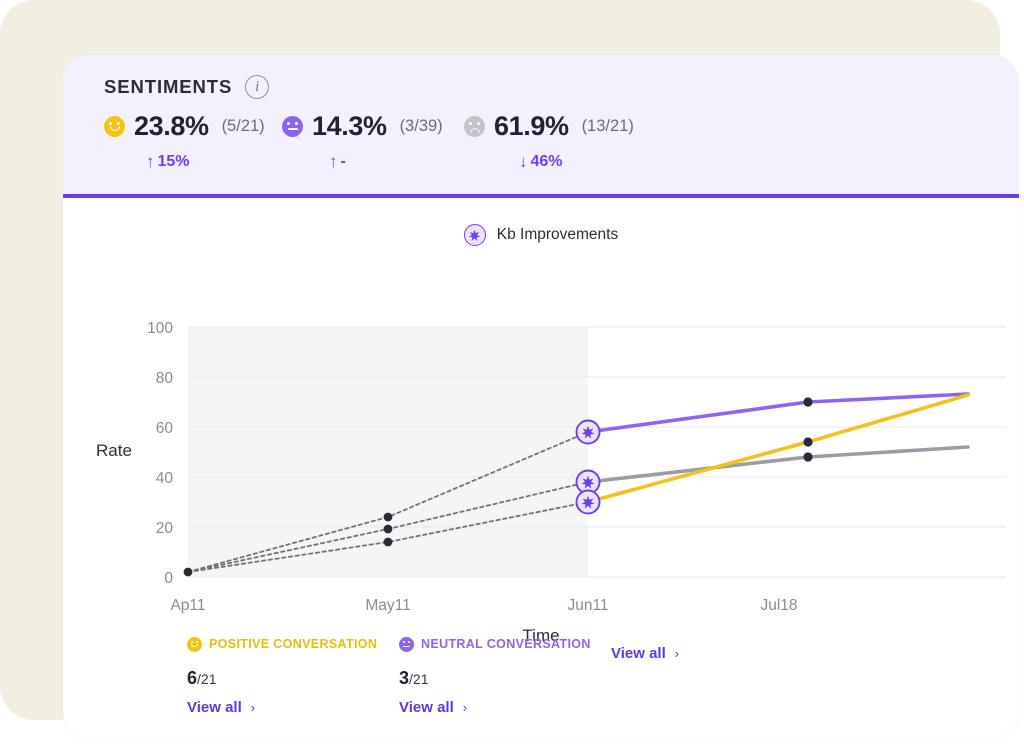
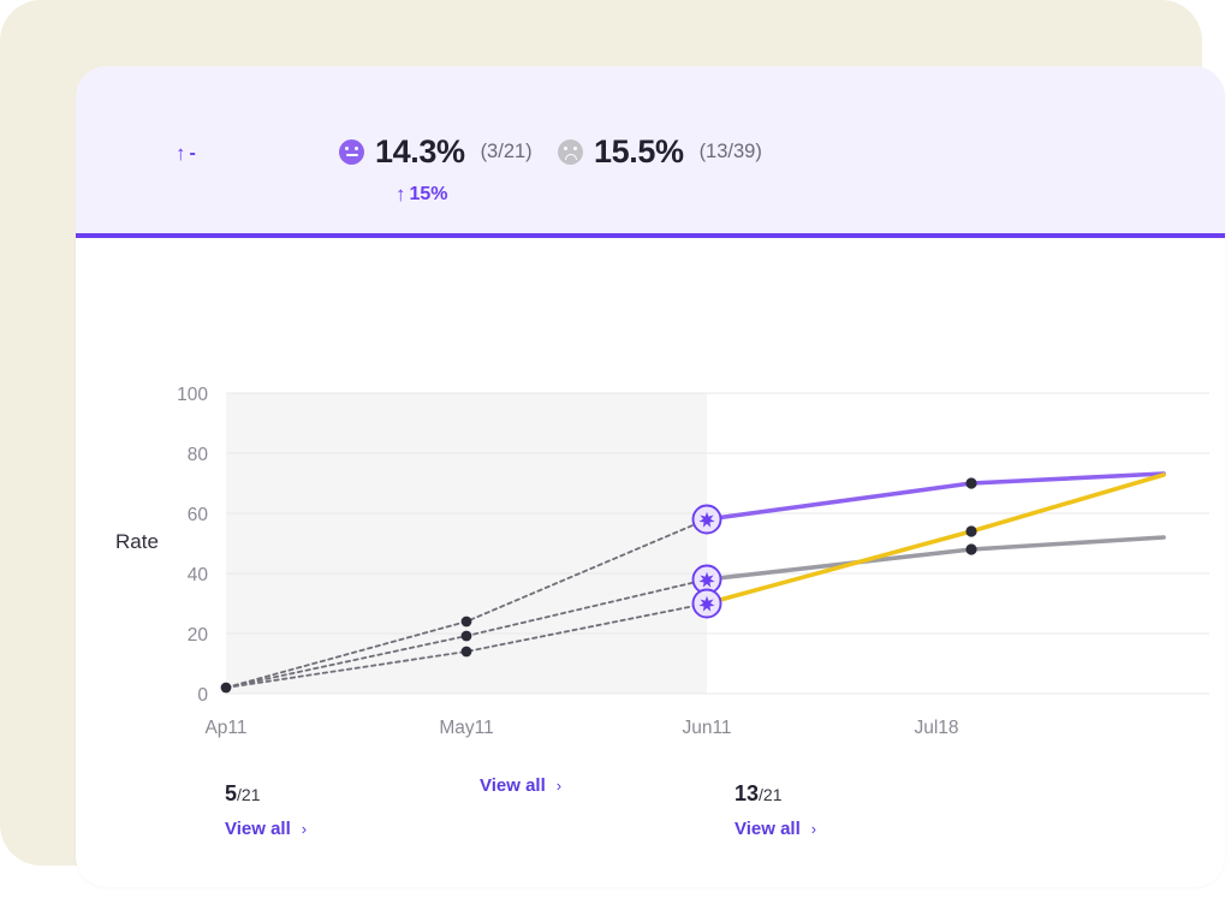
- SENTIMENTS
- i
- 23.8%
- (5/21)
  ↑
- 15%
+ -
  14.3%
- (3/39)
+ (3/21)
  ↑
- -
+ 15%
- 61.9%
+ 15.5%
- (13/21)
+ (13/39)
- ↓
- 46%
- Kb Improvements
  100
  80
  60
  40
  20
  0
  Rate
  Ap11
  May11
  Jun11
  Jul18
- Time
- POSITIVE CONVERSATION
- 6/21
+ 5/21
  View all
  ›
- NEUTRAL CONVERSATION
- 3/21
  View all
  ›
+ 13/21
  View all
  ›
